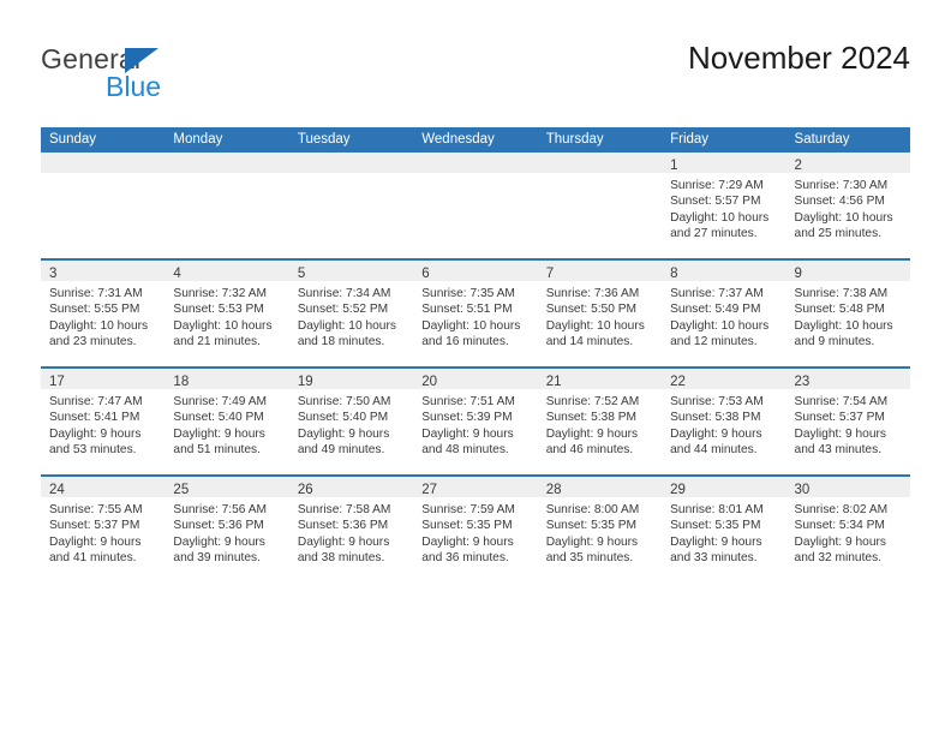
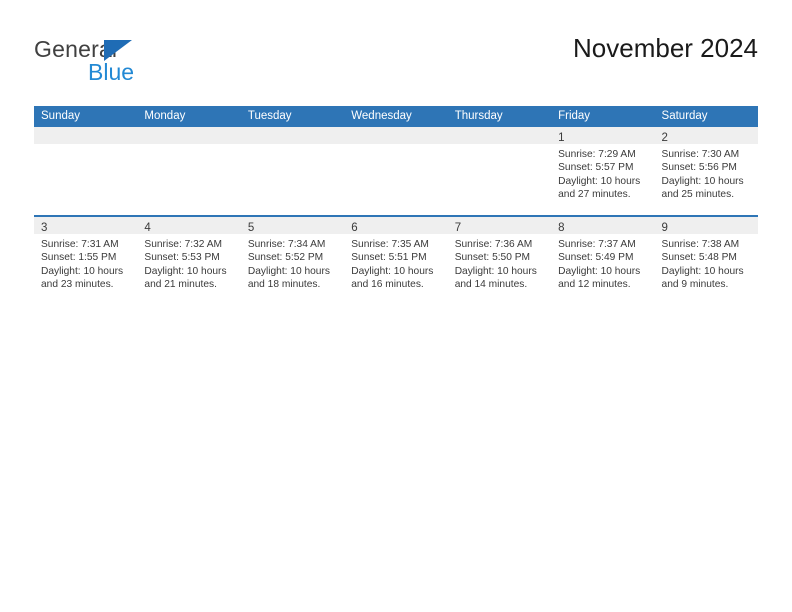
  Gener
  Blue
  November 2024
  Sunday	Monday	Tuesday	Wednesday	Thursday	Friday	Saturday
- 					1 Sunrise: 7:29 AM Sunset: 5:57 PM Daylight: 10 hours and 27 minutes.	2 Sunrise: 7:30 AM Sunset: 4:56 PM Daylight: 10 hours and 25 minutes.
+ 					1 Sunrise: 7:29 AM Sunset: 5:57 PM Daylight: 10 hours and 27 minutes.	2 Sunrise: 7:30 AM Sunset: 5:56 PM Daylight: 10 hours and 25 minutes.
- 3 Sunrise: 7:31 AM Sunset: 5:55 PM Daylight: 10 hours and 23 minutes.	4 Sunrise: 7:32 AM Sunset: 5:53 PM Daylight: 10 hours and 21 minutes.	5 Sunrise: 7:34 AM Sunset: 5:52 PM Daylight: 10 hours and 18 minutes.	6 Sunrise: 7:35 AM Sunset: 5:51 PM Daylight: 10 hours and 16 minutes.	7 Sunrise: 7:36 AM Sunset: 5:50 PM Daylight: 10 hours and 14 minutes.	8 Sunrise: 7:37 AM Sunset: 5:49 PM Daylight: 10 hours and 12 minutes.	9 Sunrise: 7:38 AM Sunset: 5:48 PM Daylight: 10 hours and 9 minutes.
+ 3 Sunrise: 7:31 AM Sunset: 1:55 PM Daylight: 10 hours and 23 minutes.	4 Sunrise: 7:32 AM Sunset: 5:53 PM Daylight: 10 hours and 21 minutes.	5 Sunrise: 7:34 AM Sunset: 5:52 PM Daylight: 10 hours and 18 minutes.	6 Sunrise: 7:35 AM Sunset: 5:51 PM Daylight: 10 hours and 16 minutes.	7 Sunrise: 7:36 AM Sunset: 5:50 PM Daylight: 10 hours and 14 minutes.	8 Sunrise: 7:37 AM Sunset: 5:49 PM Daylight: 10 hours and 12 minutes.	9 Sunrise: 7:38 AM Sunset: 5:48 PM Daylight: 10 hours and 9 minutes.
- 17 Sunrise: 7:47 AM Sunset: 5:41 PM Daylight: 9 hours and 53 minutes.	18 Sunrise: 7:49 AM Sunset: 5:40 PM Daylight: 9 hours and 51 minutes.	19 Sunrise: 7:50 AM Sunset: 5:40 PM Daylight: 9 hours and 49 minutes.	20 Sunrise: 7:51 AM Sunset: 5:39 PM Daylight: 9 hours and 48 minutes.	21 Sunrise: 7:52 AM Sunset: 5:38 PM Daylight: 9 hours and 46 minutes.	22 Sunrise: 7:53 AM Sunset: 5:38 PM Daylight: 9 hours and 44 minutes.	23 Sunrise: 7:54 AM Sunset: 5:37 PM Daylight: 9 hours and 43 minutes.
- 24 Sunrise: 7:55 AM Sunset: 5:37 PM Daylight: 9 hours and 41 minutes.	25 Sunrise: 7:56 AM Sunset: 5:36 PM Daylight: 9 hours and 39 minutes.	26 Sunrise: 7:58 AM Sunset: 5:36 PM Daylight: 9 hours and 38 minutes.	27 Sunrise: 7:59 AM Sunset: 5:35 PM Daylight: 9 hours and 36 minutes.	28 Sunrise: 8:00 AM Sunset: 5:35 PM Daylight: 9 hours and 35 minutes.	29 Sunrise: 8:01 AM Sunset: 5:35 PM Daylight: 9 hours and 33 minutes.	30 Sunrise: 8:02 AM Sunset: 5:34 PM Daylight: 9 hours and 32 minutes.
